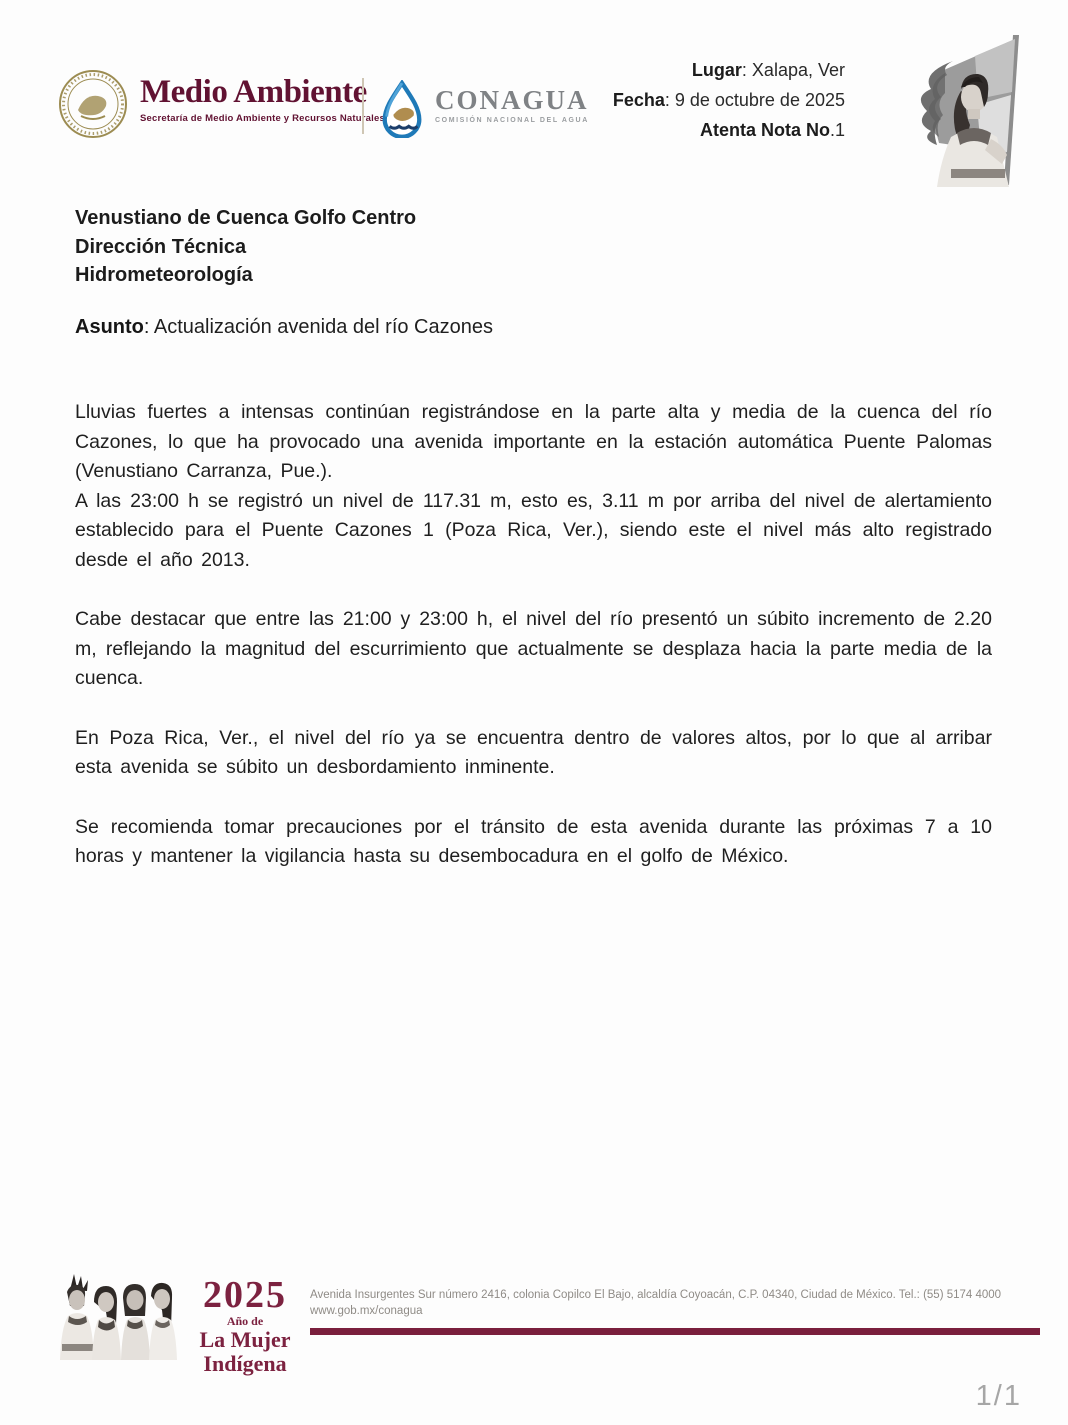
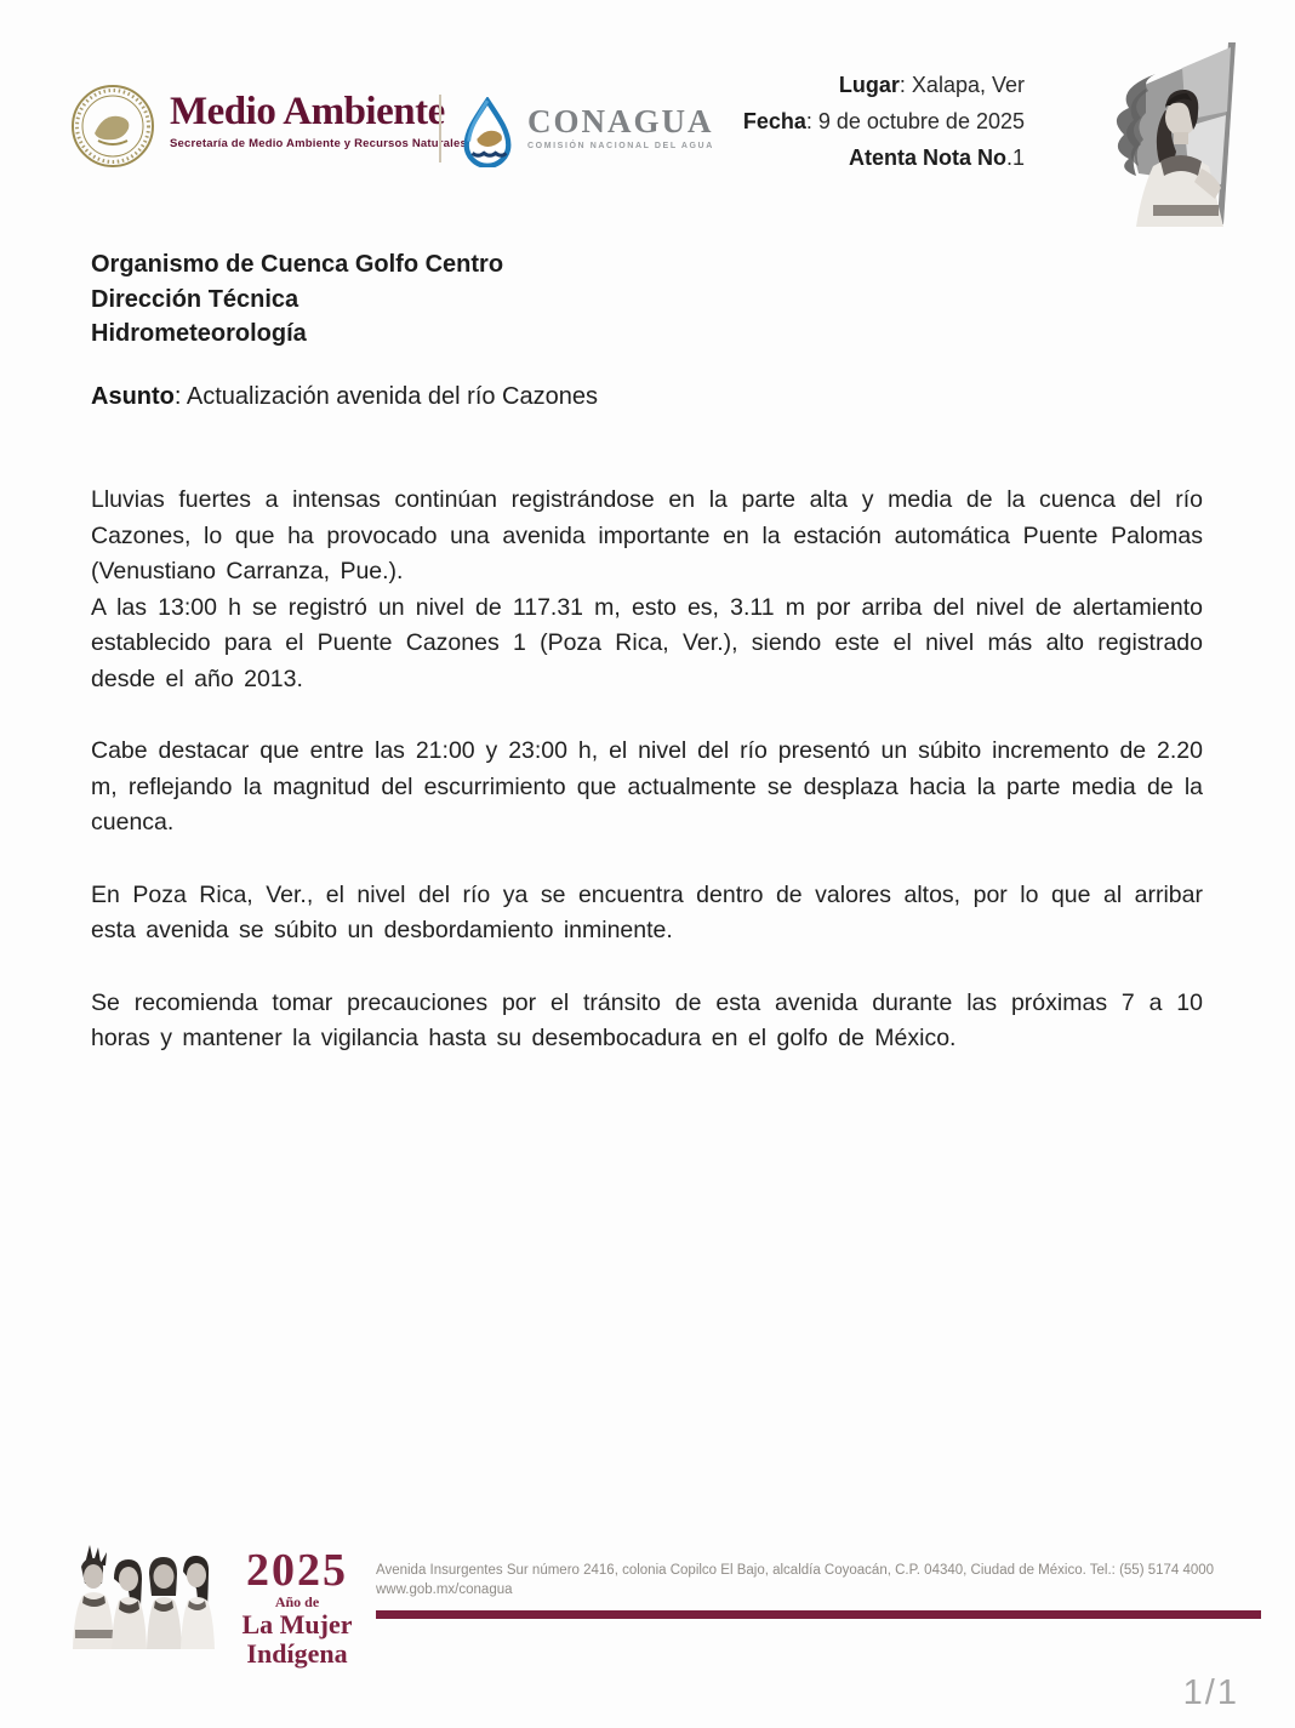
  Medio Ambiente
  Secretaría de Medio Ambiente y Recursos Natuales
  CONAGUA
  Lugar: Xalapa, Ver
  Fecha: 9 de octubre de 2025
  Atenta Nota No.1
- Venustiano de Cuenca Golfo Centro
+ Organismo de Cuenca Golfo Centro
  Dirección Técnica
  Hidrometeorología
  Asunto: Actualización avenida del río Cazones
  Lluvias fuertes a intensas continúan registrándose en la parte alta y media de la cuenca del río Cazones, lo que ha provocado una avenida importante en la estación automática Puente Palomas (Venustiano Carranza, Pue.).
- A las 23:00 h se registró un nivel de 117.31 m, esto es, 3.11 m por arriba del nivel de alertamiento establecido para el Puente Cazones 1 (Poza Rica, Ver.), siendo este el nivel más alto registrado desde el año 2013.
+ A las 13:00 h se registró un nivel de 117.31 m, esto es, 3.11 m por arriba del nivel de alertamiento establecido para el Puente Cazones 1 (Poza Rica, Ver.), siendo este el nivel más alto registrado desde el año 2013.
  Cabe destacar que entre las 21:00 y 23:00 h, el nivel del río presentó un súbito incremento de 2.20 m, reflejando la magnitud del escurrimiento que actualmente se desplaza hacia la parte media de la cuenca.
  En Poza Rica, Ver., el nivel del río ya se encuentra dentro de valores altos, por lo que al arribar esta avenida se súbito un desbordamiento inminente.
  Se recomienda tomar precauciones por el tránsito de esta avenida durante las próximas 7 a 10 horas y mantener la vigilancia hasta su desembocadura en el golfo de México.
  2025
  Año de
  La Mujer
  Indígena
  Avenida Insurgentes Sur número 2416, colonia Copilco El Bajo, alcaldía Coyoacán, C.P. 04340, Ciudad de México. Tel.: (55) 5174 4000
  www.gob.mx/conagua
  1/1
